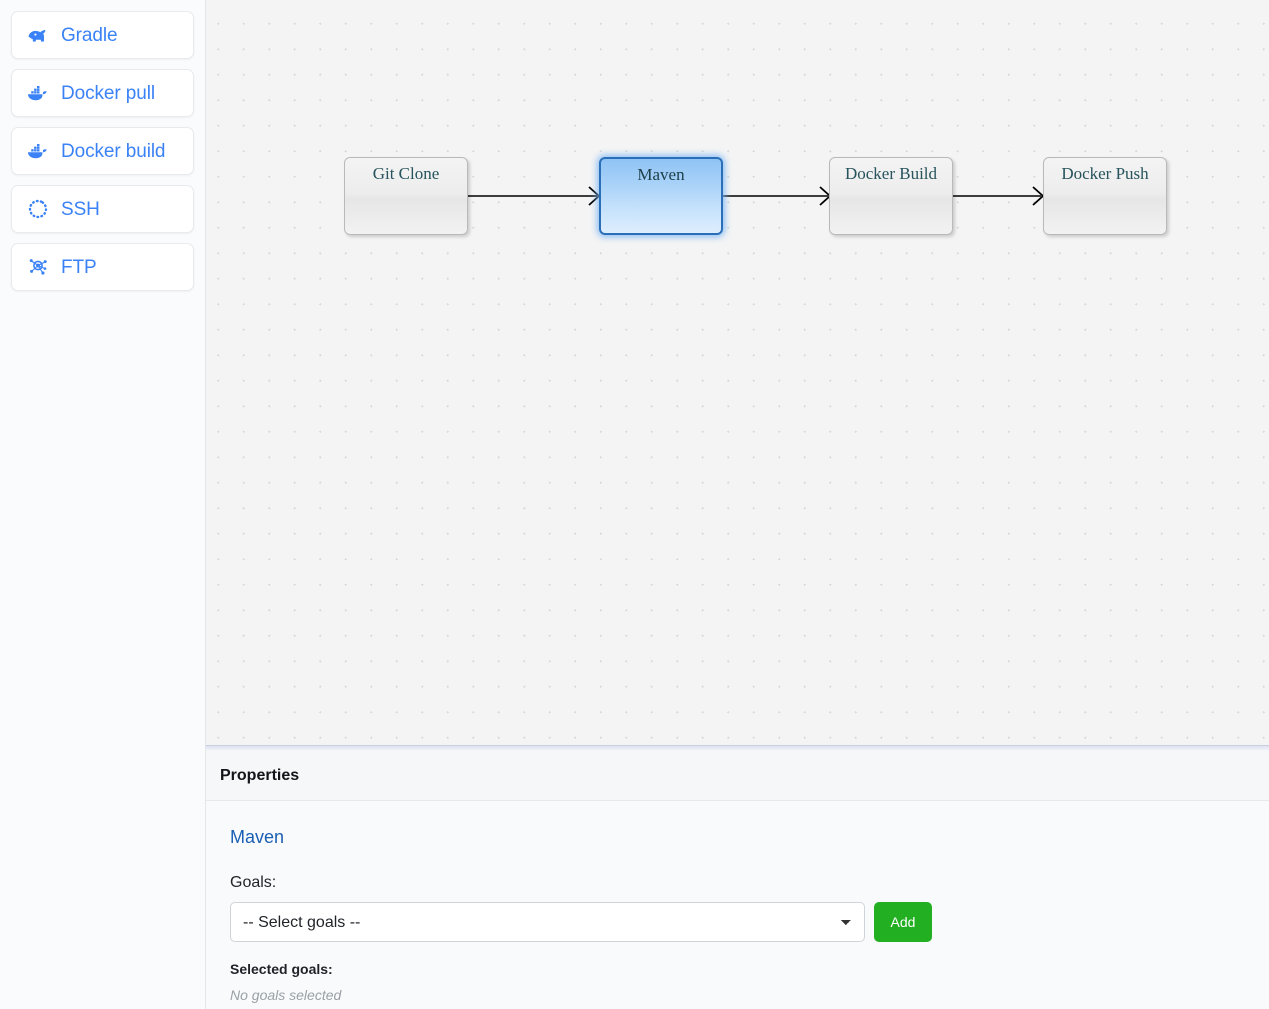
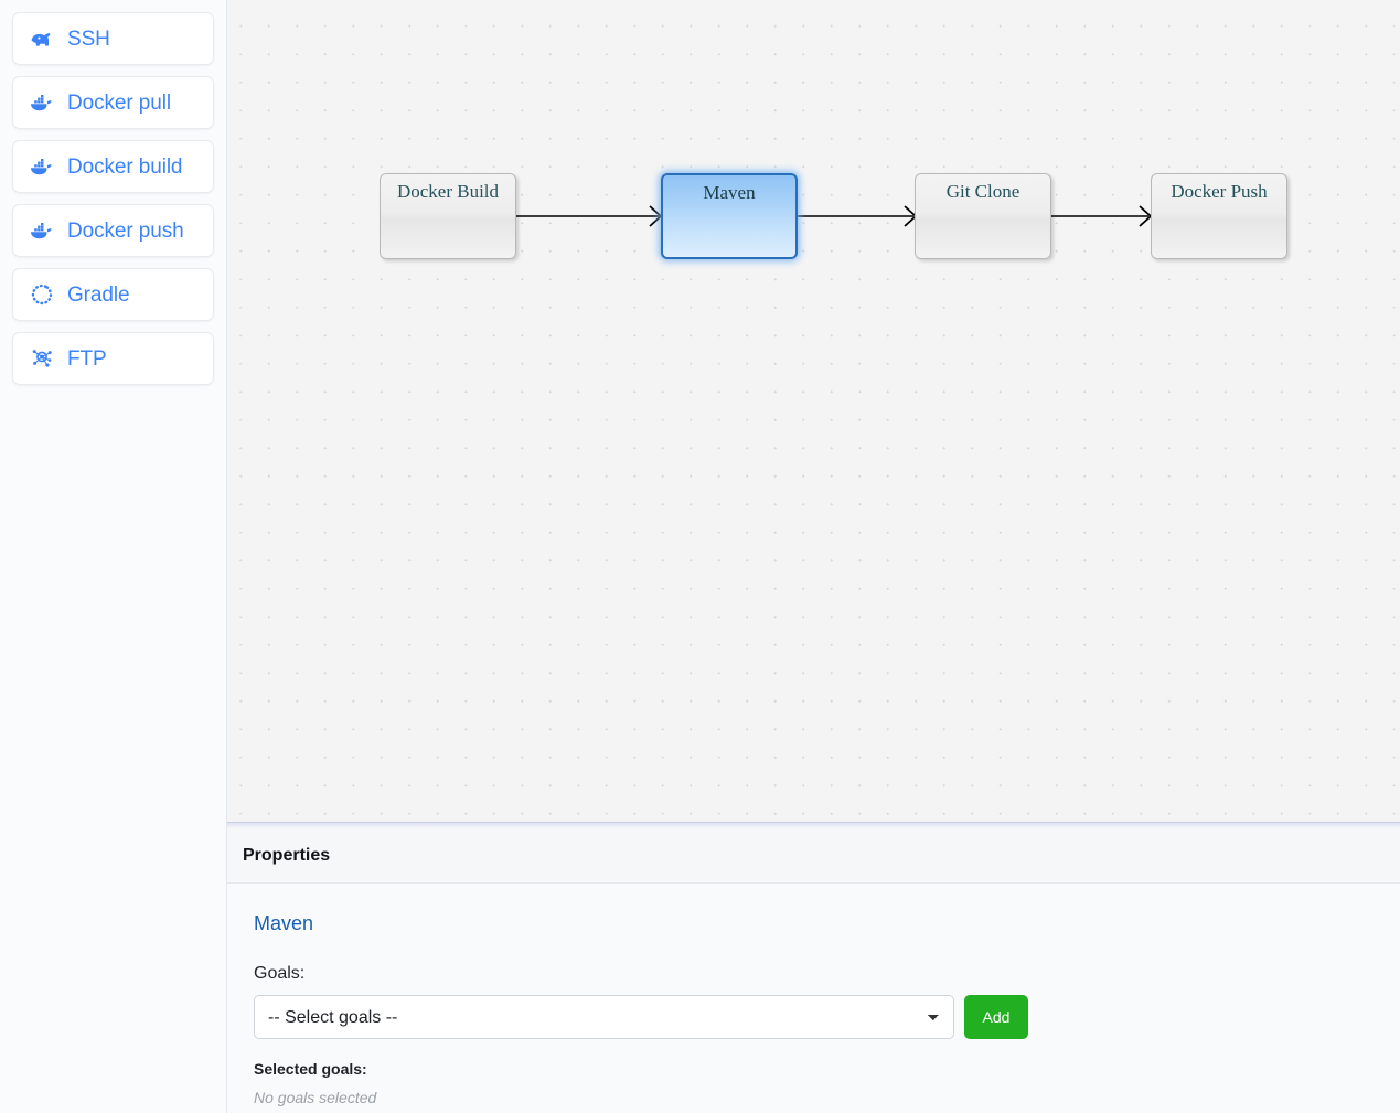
- Gradle
+ SSH
  Docker pull
  Docker build
+ Docker push
- SSH
+ Gradle
  FTP
- Git Clone
+ Docker Build
  Maven
- Docker Build
+ Git Clone
  Docker Push
  Properties
  Maven
  Goals:
  -- Select goals --
  Add
  Selected goals:
  No goals selected
